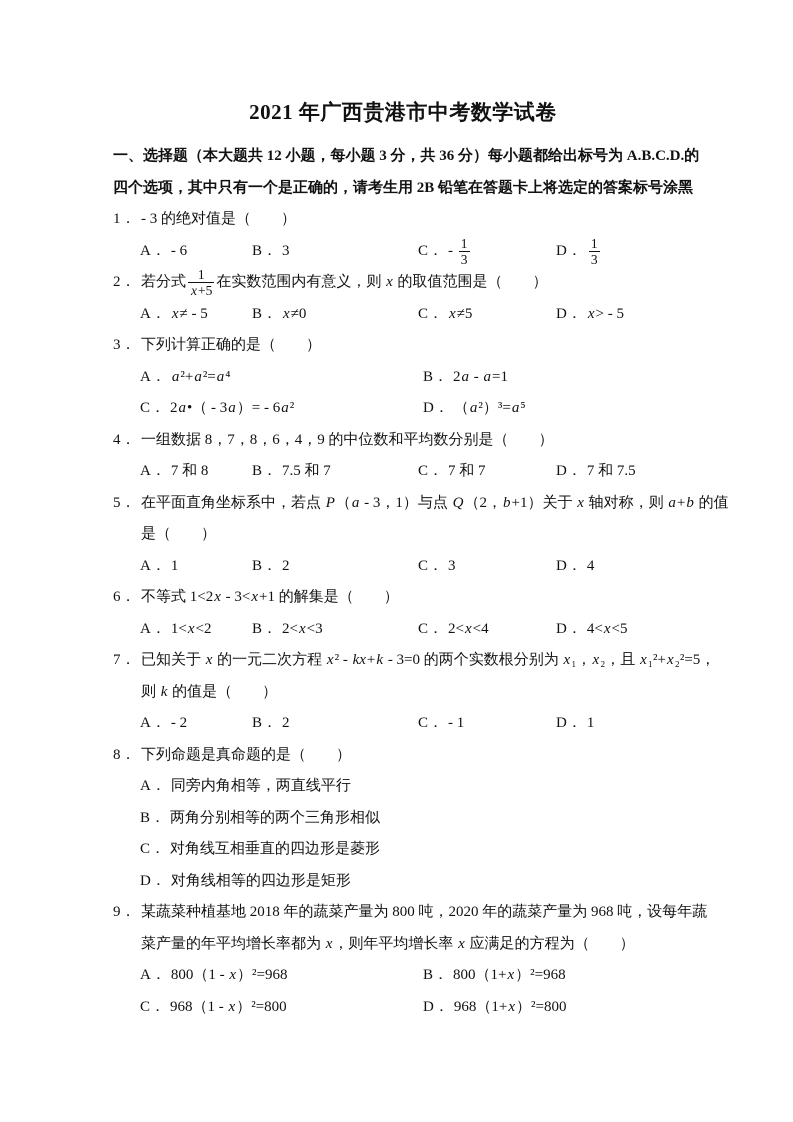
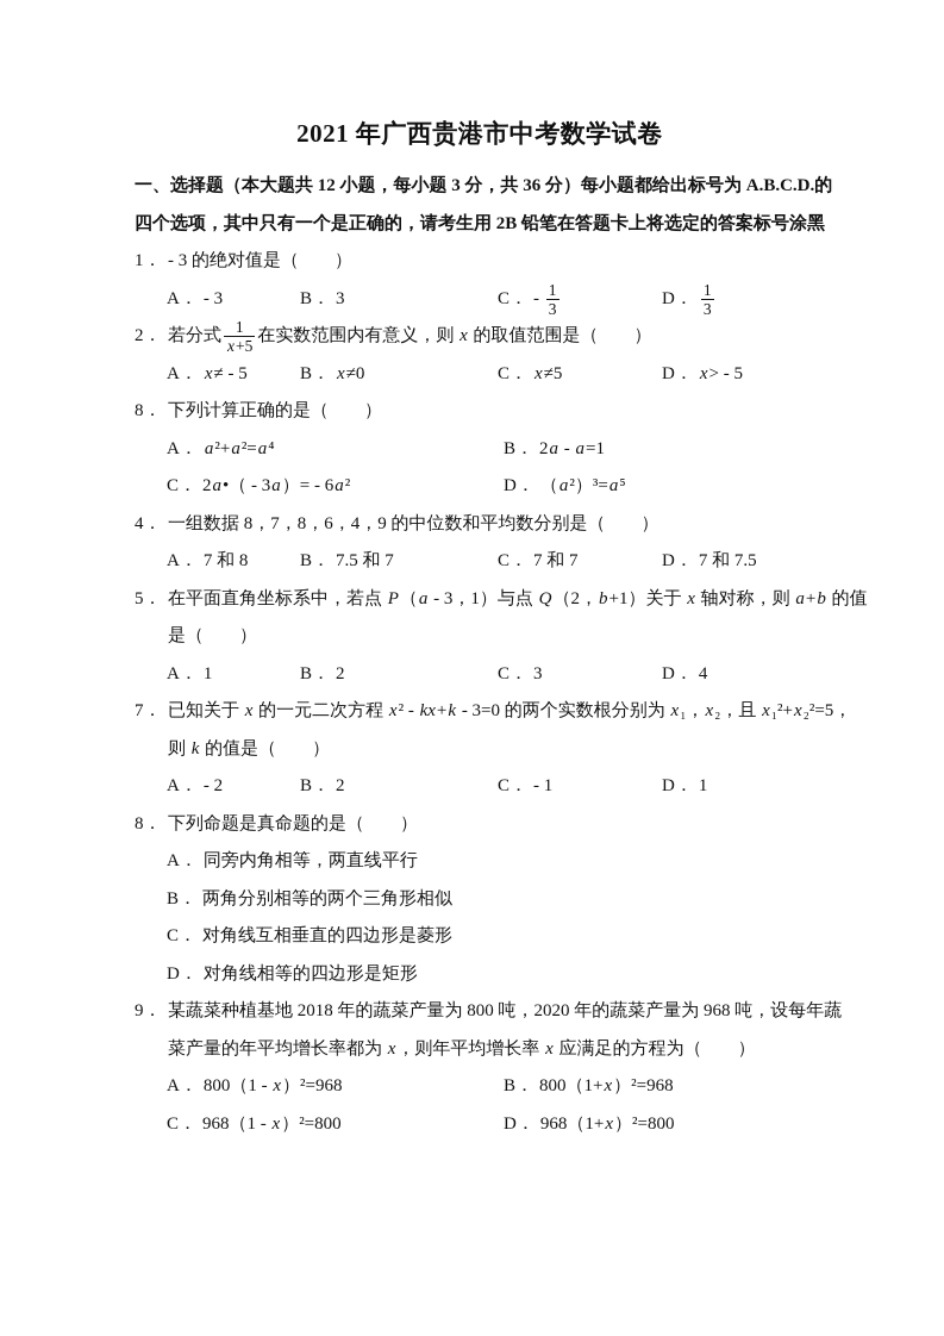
  2021 年广西贵港市中考数学试卷
  一、选择题（本大题共 12 小题，每小题 3 分，共 36 分）每小题都给出标号为 A.B.C.D.的
  四个选项，其中只有一个是正确的，请考生用 2B 铅笔在答题卡上将选定的答案标号涂黑
  1． - 3 的绝对值是（ ）
- A． - 6
+ A． - 3
  B． 3
  C． -
  1
  3
  D．
  1
  3
  2． 若分式
  1
  x+5
  在实数范围内有意义，则 x 的取值范围是（ ）
  A． x≠ - 5
  B． x≠0
  C． x≠5
  D． x> - 5
- 3． 下列计算正确的是（ ）
+ 8． 下列计算正确的是（ ）
  A． a²+a²=a⁴
  B． 2a - a=1
  C． 2a•（ - 3a）= - 6a²
  D． （a²）³=a⁵
  4． 一组数据 8，7，8，6，4，9 的中位数和平均数分别是（ ）
  A． 7 和 8
  B． 7.5 和 7
  C． 7 和 7
  D． 7 和 7.5
  5． 在平面直角坐标系中，若点 P（a - 3，1）与点 Q（2，b+1）关于 x 轴对称，则 a+b 的值
  是（ ）
  A． 1
  B． 2
  C． 3
  D． 4
- 6． 不等式 1<2x - 3<x+1 的解集是（ ）
- A． 1<x<2
- B． 2<x<3
- C． 2<x<4
- D． 4<x<5
  7． 已知关于 x 的一元二次方程 x² - kx+k - 3=0 的两个实数根分别为 x₁，x₂，且 x₁²+x₂²=5，
  则 k 的值是（ ）
  A． - 2
  B． 2
  C． - 1
  D． 1
  8． 下列命题是真命题的是（ ）
  A． 同旁内角相等，两直线平行
  B． 两角分别相等的两个三角形相似
  C． 对角线互相垂直的四边形是菱形
  D． 对角线相等的四边形是矩形
  9． 某蔬菜种植基地 2018 年的蔬菜产量为 800 吨，2020 年的蔬菜产量为 968 吨，设每年蔬
  菜产量的年平均增长率都为 x，则年平均增长率 x 应满足的方程为（ ）
  A． 800（1 - x）²=968
  B． 800（1+x）²=968
  C． 968（1 - x）²=800
  D． 968（1+x）²=800
